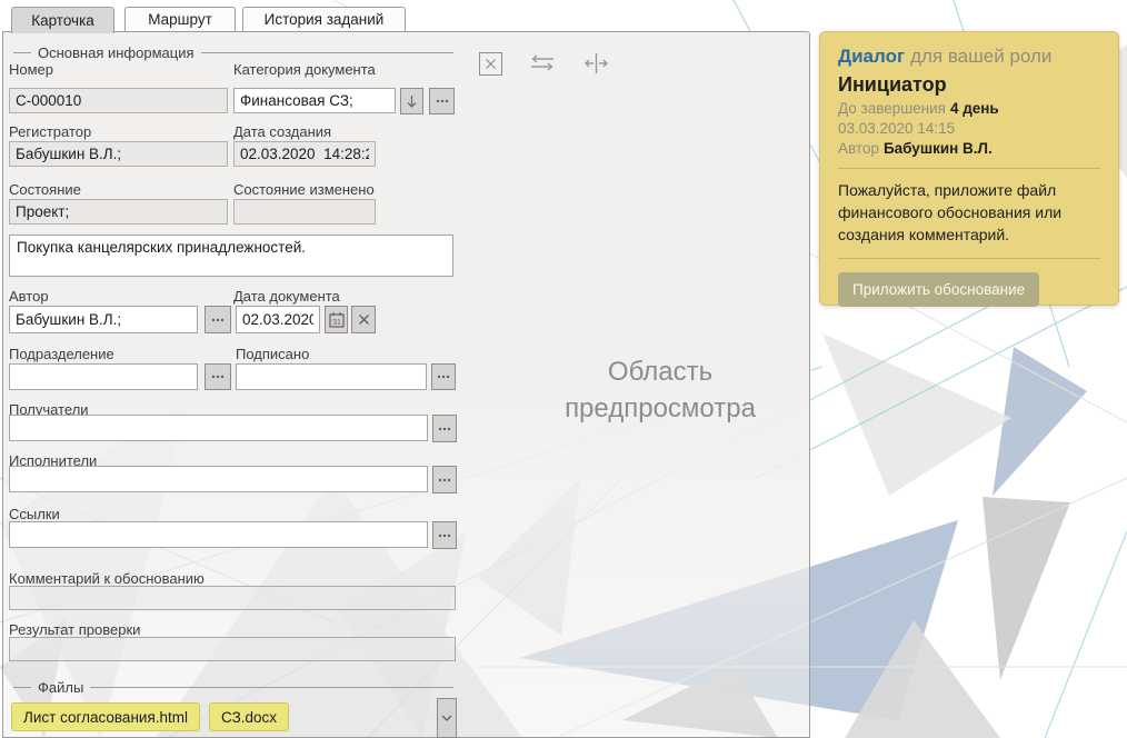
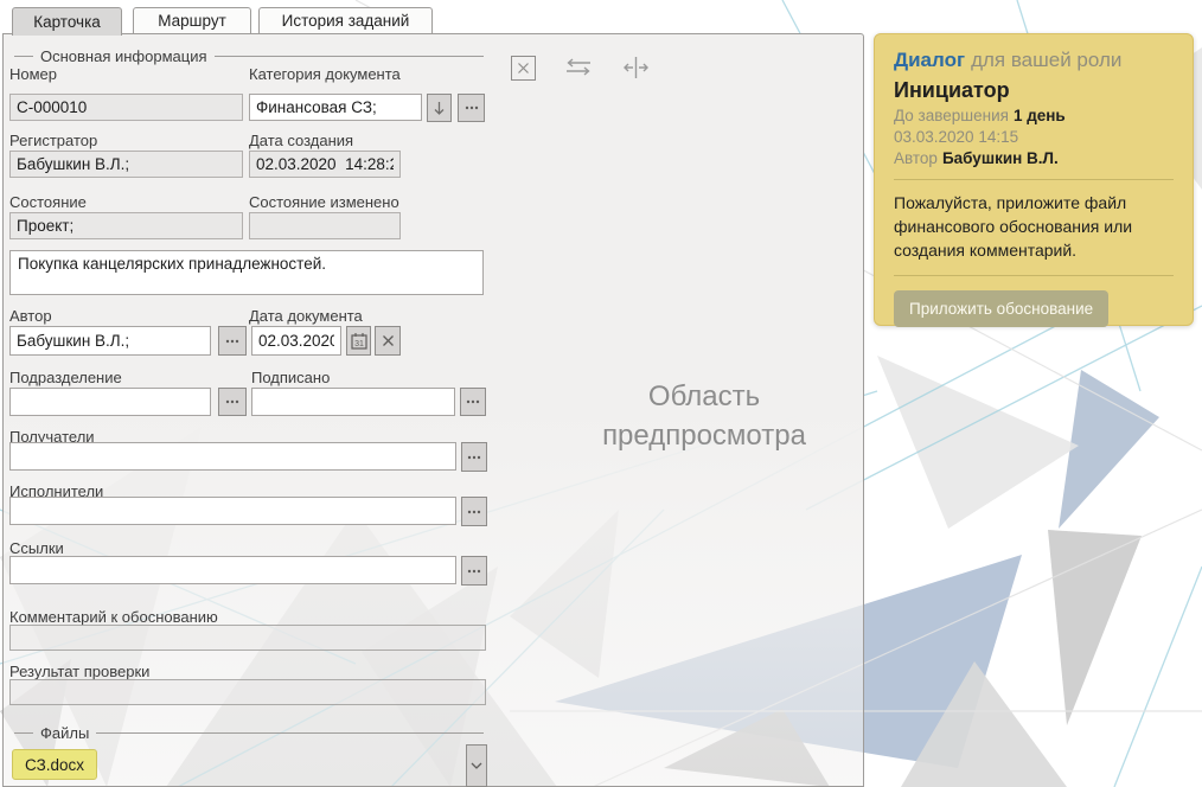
  Карточка
  Маршрут
  История заданий
  Основная информация
  Номер
  Категория документа
  С-000010
  Финансовая СЗ;
  Регистратор
  Дата создания
  Бабушкин В.Л.;
  02.03.2020 14:28:
  Состояние
  Состояние изменено
  Проект;
  Покупка канцелярских принадлежностей.
  Автор
  Дата документа
  Бабушкин В.Л.;
  02.03.2020
  Подразделение
  Подписано
  Получатели
  Исполнители
  Ссылки
  Комментарий к обоснованию
  Результат проверки
  Файлы
- Лист согласования.html
  СЗ.docx
  Область предпросмотра
  Диалог для вашей роли
  Инициатор
- До завершения 4 день
+ До завершения 1 день
  03.03.2020 14:15
  Автор Бабушкин В.Л.
  Пожалуйста, приложите файл финансового обоснования или создания комментарий.
  Приложить обоснование
